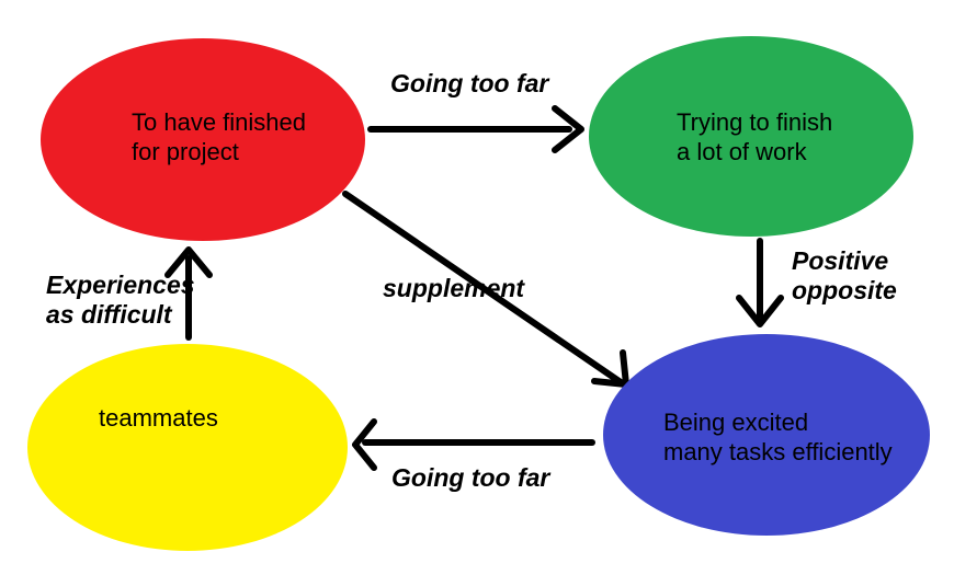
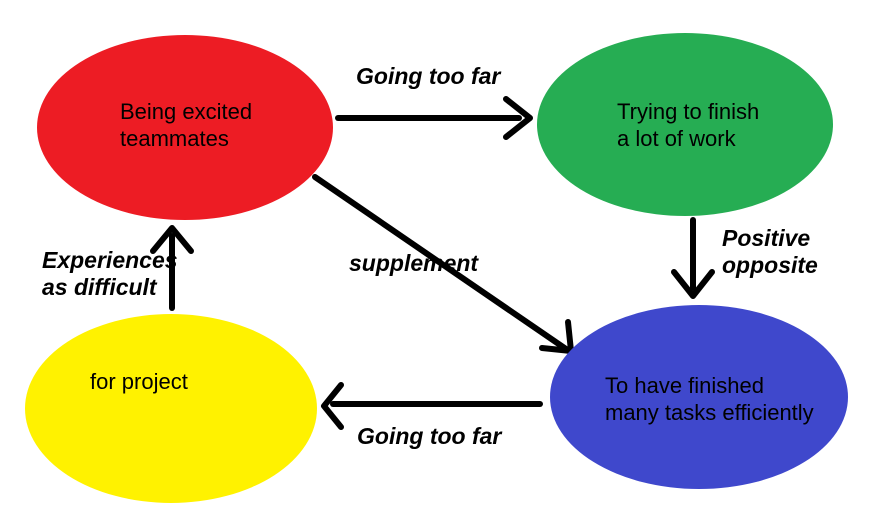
- To have finished
+ Being excited
- for project
+ teammates
  Trying to finish
  a lot of work
- Being excited
+ To have finished
  many tasks efficiently
- teammates
+ for project
  Going too far
  Positive
  opposite
  supplement
  Going too far
  Experiences
  as difficult
